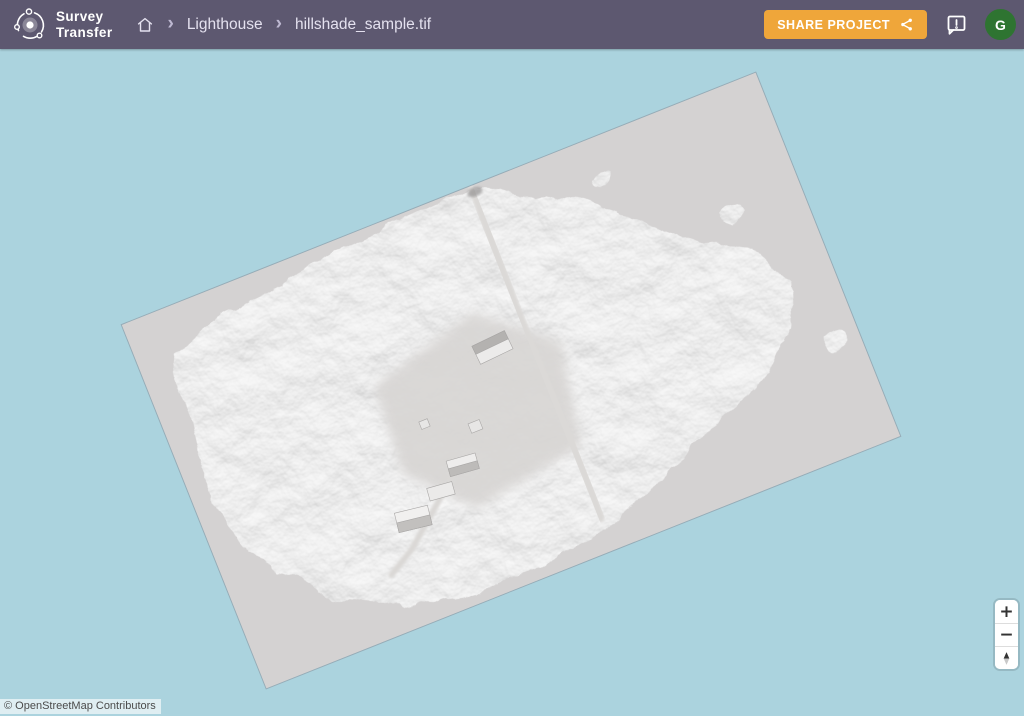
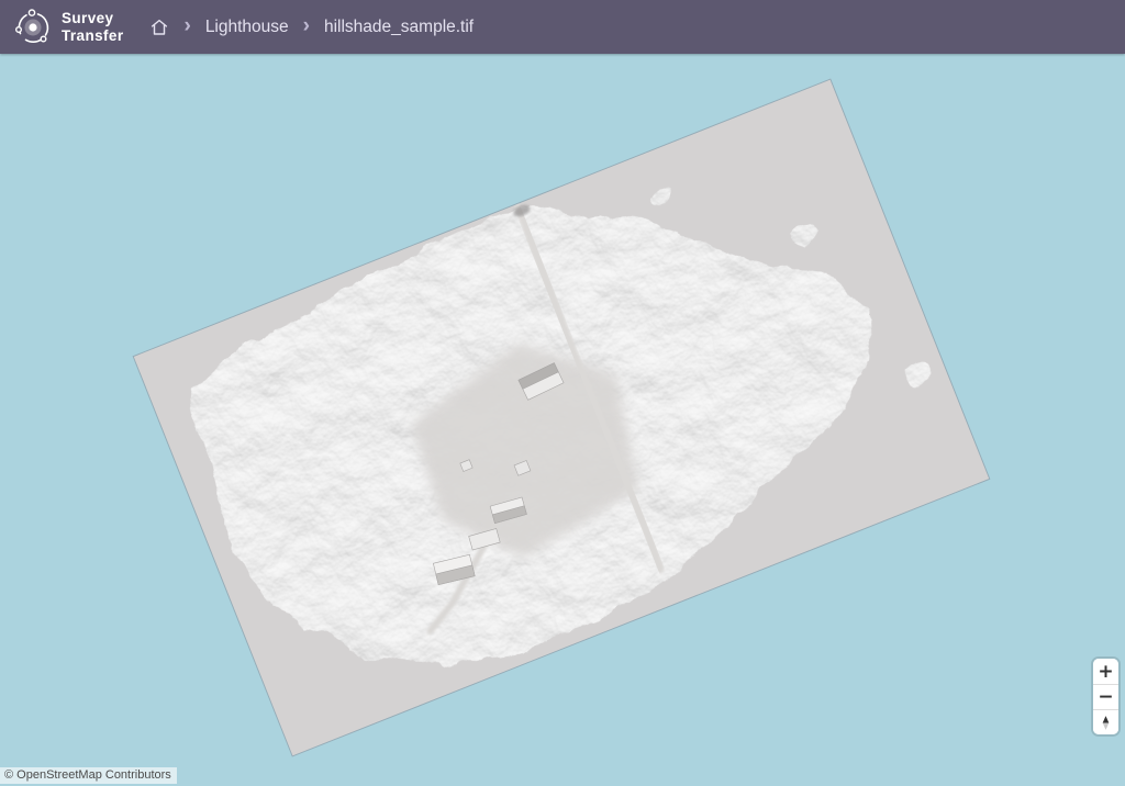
  Survey
  Transfer
  ›
  Lighthouse
  ›
  hillshade_sample.tif
- SHARE PROJECT
- G
  +
  −
  © OpenStreetMap Contributors
